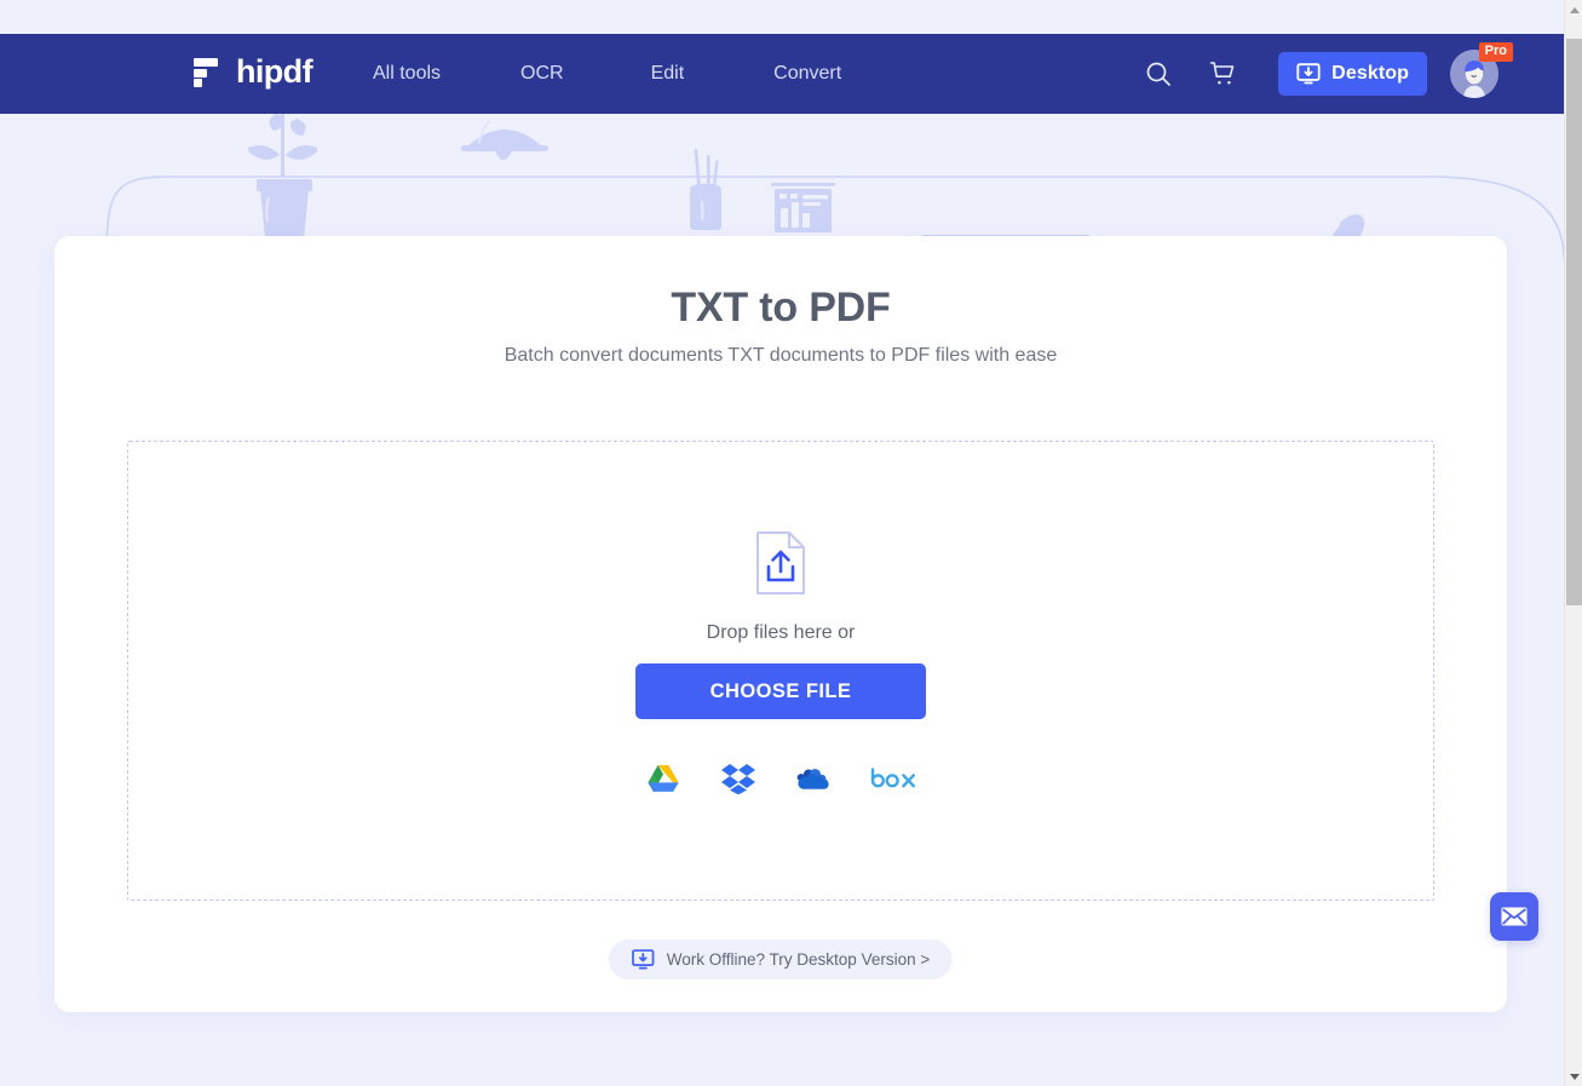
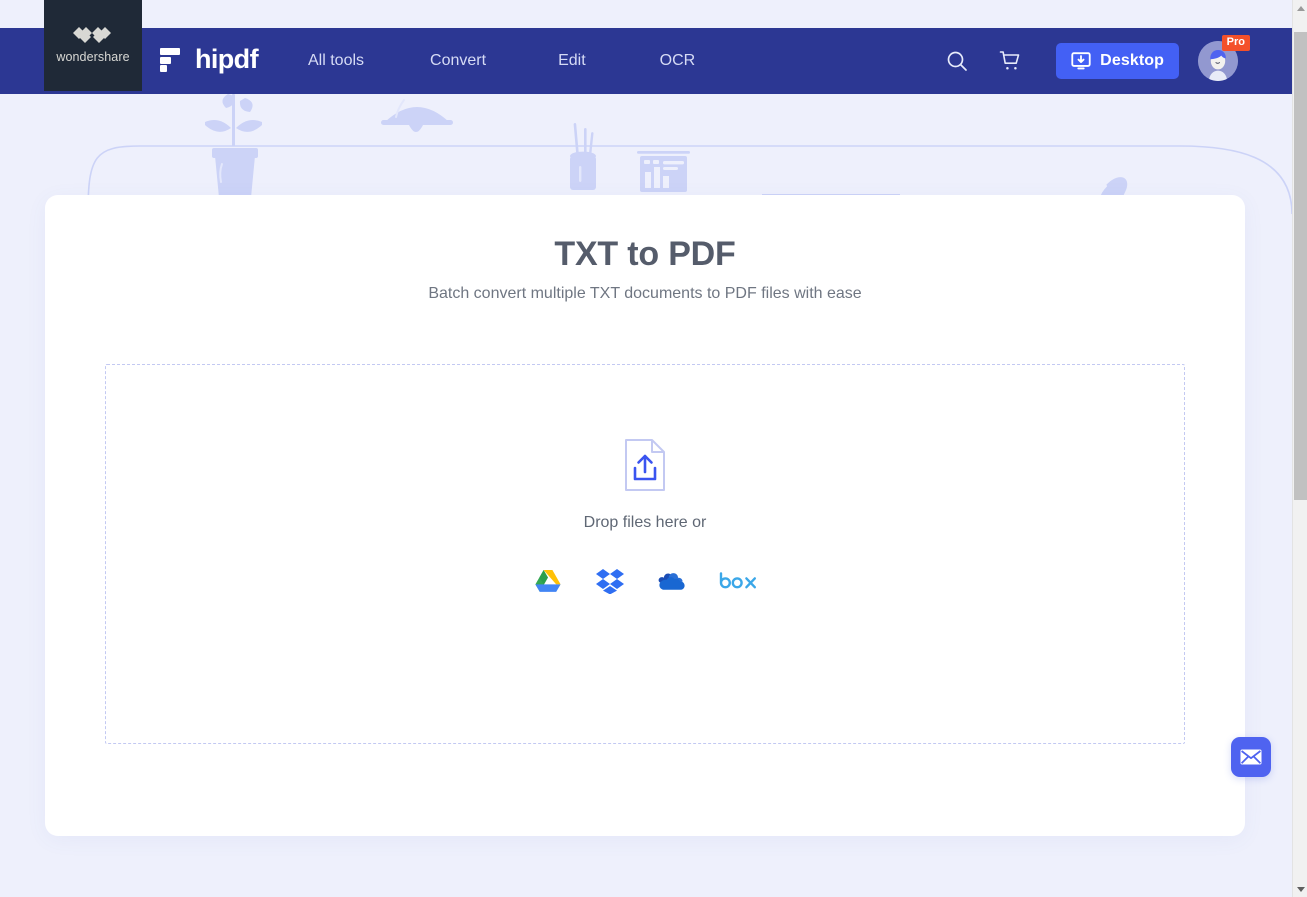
+ wondershare
  hipdf
  All tools
- OCR
+ Convert
  Edit
- Convert
+ OCR
  Desktop
  Pro
  TXT to PDF
- Batch convert documents TXT documents to PDF files with ease
+ Batch convert multiple TXT documents to PDF files with ease
  Drop files here or
- CHOOSE FILE
- Work Offline? Try Desktop Version >
